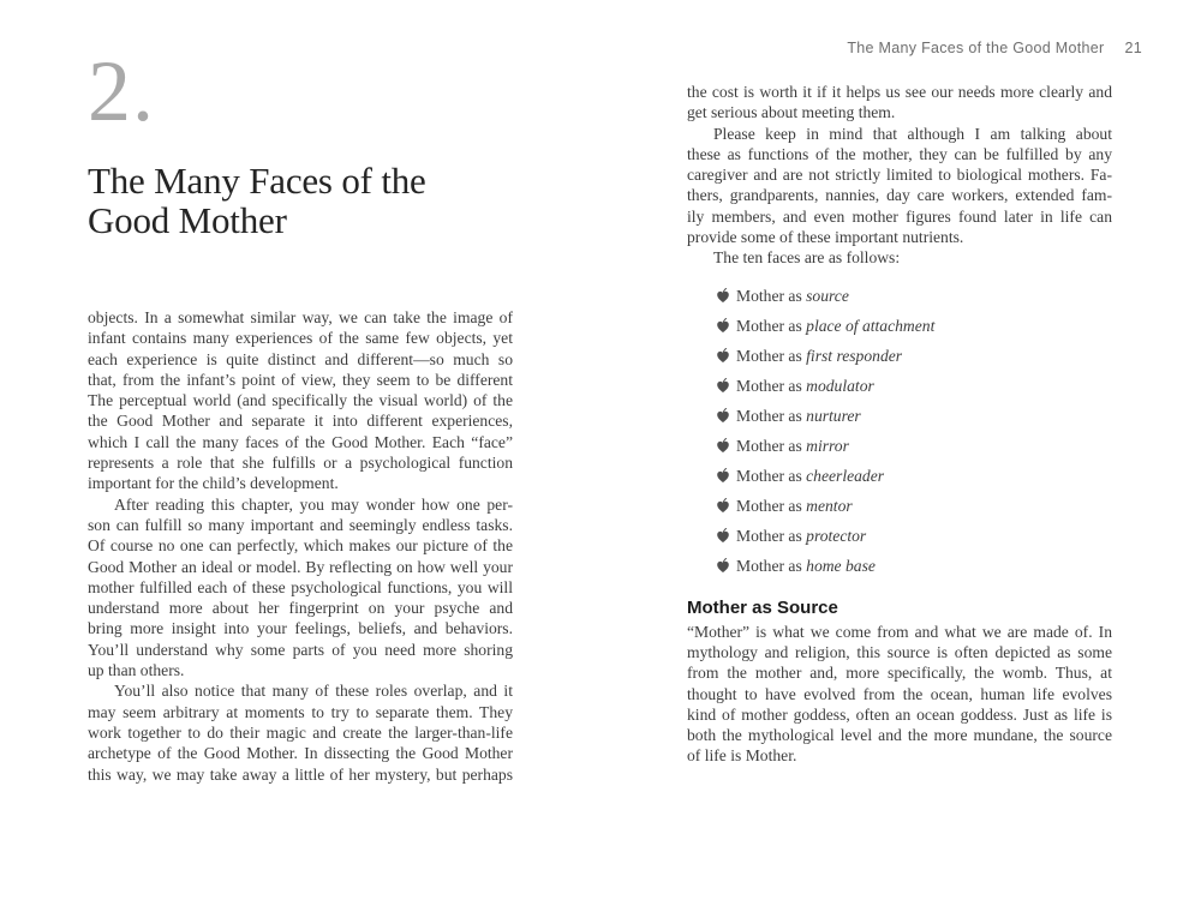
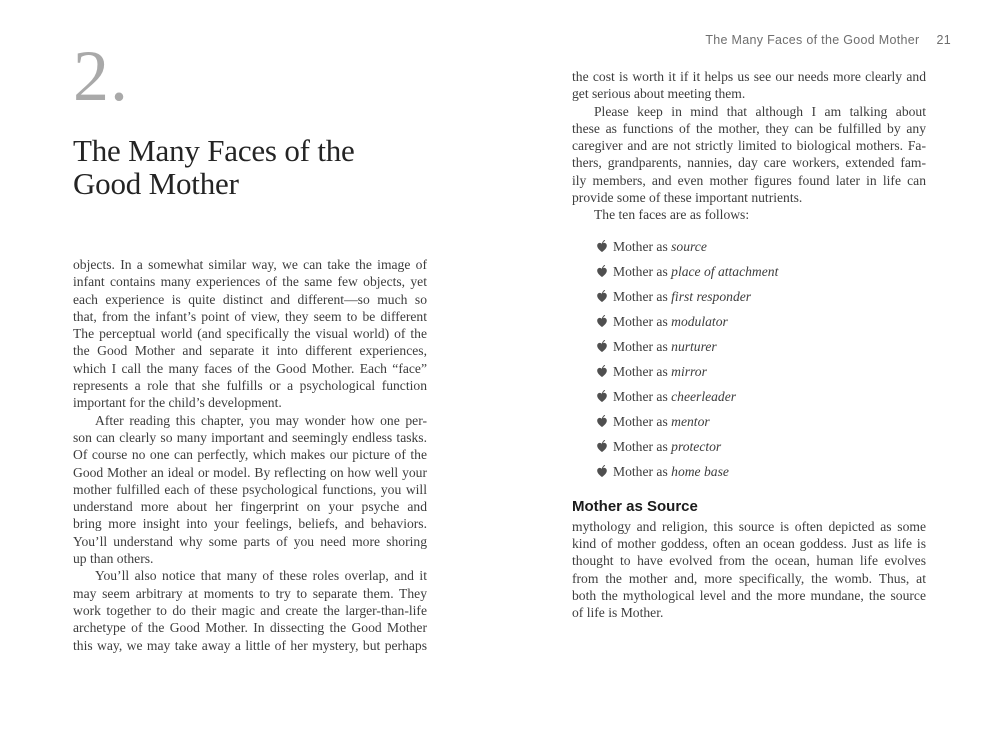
  2.
  The Many Faces of the
  Good Mother
  objects. In a somewhat similar way, we can take the image of
  infant contains many experiences of the same few objects, yet
  each experience is quite distinct and different—so much so
  that, from the infant’s point of view, they seem to be different
  The perceptual world (and specifically the visual world) of the
  the Good Mother and separate it into different experiences,
  which I call the many faces of the Good Mother. Each “face”
  represents a role that she fulfills or a psychological function
  important for the child’s development.
  After reading this chapter, you may wonder how one per-
- son can fulfill so many important and seemingly endless tasks.
+ son can clearly so many important and seemingly endless tasks.
  Of course no one can perfectly, which makes our picture of the
  Good Mother an ideal or model. By reflecting on how well your
  mother fulfilled each of these psychological functions, you will
  understand more about her fingerprint on your psyche and
  bring more insight into your feelings, beliefs, and behaviors.
  You’ll understand why some parts of you need more shoring
  up than others.
  You’ll also notice that many of these roles overlap, and it
  may seem arbitrary at moments to try to separate them. They
  work together to do their magic and create the larger-than-life
  archetype of the Good Mother. In dissecting the Good Mother
  this way, we may take away a little of her mystery, but perhaps
  The Many Faces of the Good Mother
  21
  the cost is worth it if it helps us see our needs more clearly and
  get serious about meeting them.
  Please keep in mind that although I am talking about
  these as functions of the mother, they can be fulfilled by any
  caregiver and are not strictly limited to biological mothers. Fa-
  thers, grandparents, nannies, day care workers, extended fam-
  ily members, and even mother figures found later in life can
  provide some of these important nutrients.
  The ten faces are as follows:
  Mother as source
  Mother as place of attachment
  Mother as first responder
  Mother as modulator
  Mother as nurturer
  Mother as mirror
  Mother as cheerleader
  Mother as mentor
  Mother as protector
  Mother as home base
  Mother as Source
- “Mother” is what we come from and what we are made of. In
  mythology and religion, this source is often depicted as some
- from the mother and, more specifically, the womb. Thus, at
+ kind of mother goddess, often an ocean goddess. Just as life is
  thought to have evolved from the ocean, human life evolves
- kind of mother goddess, often an ocean goddess. Just as life is
+ from the mother and, more specifically, the womb. Thus, at
  both the mythological level and the more mundane, the source
  of life is Mother.
